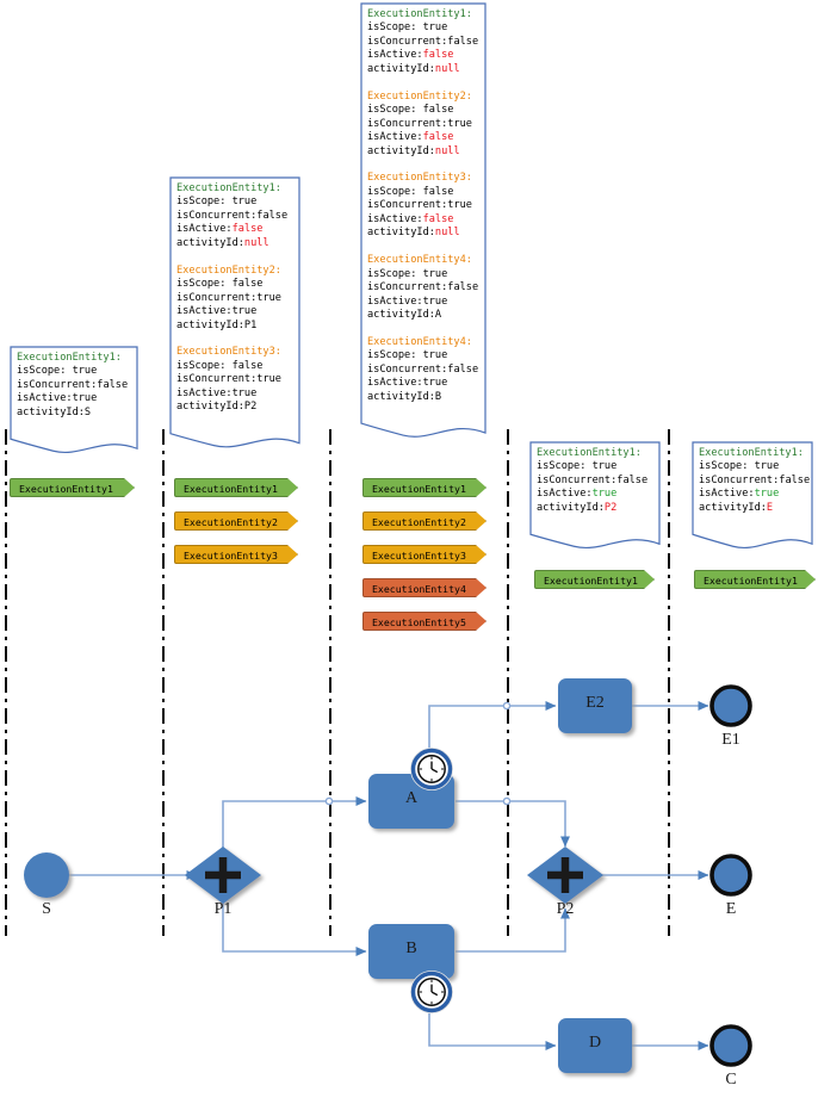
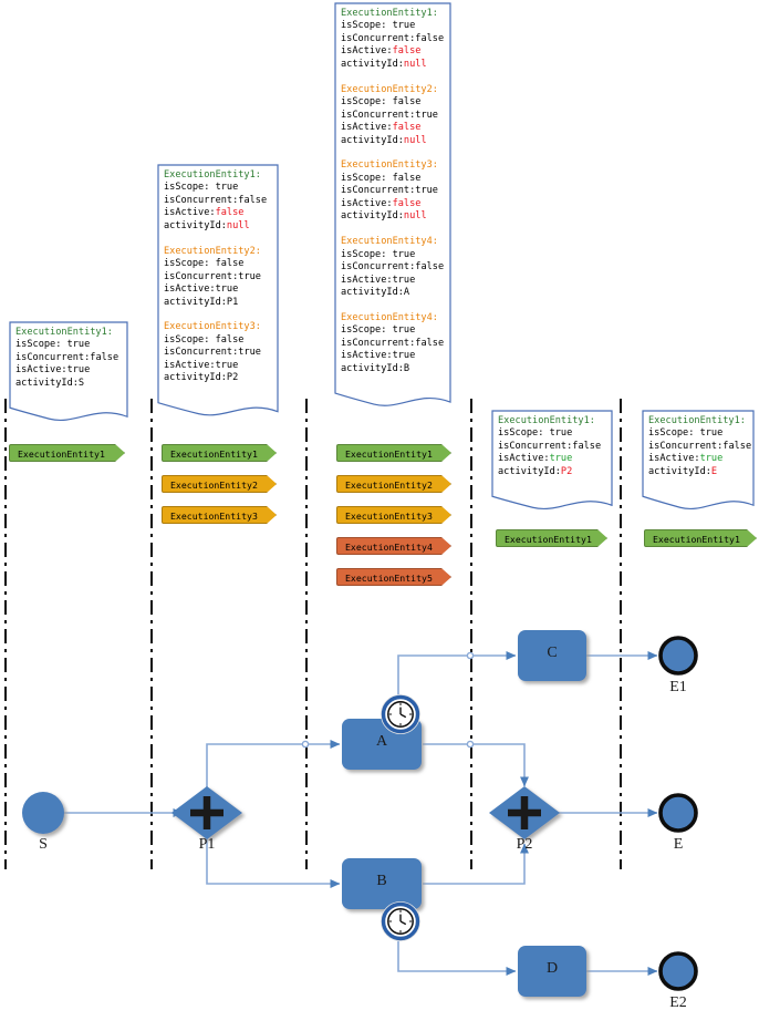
  ExecutionEntity1:
  isScope: true
  isConcurrent:false
  isActive:true
  activityId:S
  ExecutionEntity1
  ExecutionEntity1:
  isScope: true
  isConcurrent:false
  isActive:false
  activityId:null
  ExecutionEntity2:
  isScope: false
  isConcurrent:true
  isActive:true
  activityId:P1
  ExecutionEntity3:
  isScope: false
  isConcurrent:true
  isActive:true
  activityId:P2
  ExecutionEntity1
  ExecutionEntity2
  ExecutionEntity3
  ExecutionEntity1:
  isScope: true
  isConcurrent:false
  isActive:false
  activityId:null
  ExecutionEntity2:
  isScope: false
  isConcurrent:true
  isActive:false
  activityId:null
  ExecutionEntity3:
  isScope: false
  isConcurrent:true
  isActive:false
  activityId:null
  ExecutionEntity4:
  isScope: true
  isConcurrent:false
  isActive:true
  activityId:A
  ExecutionEntity4:
  isScope: true
  isConcurrent:false
  isActive:true
  activityId:B
  ExecutionEntity1
  ExecutionEntity2
  ExecutionEntity3
  ExecutionEntity4
  ExecutionEntity5
  ExecutionEntity1:
  isScope: true
  isConcurrent:false
  isActive:true
  activityId:P2
  ExecutionEntity1
  ExecutionEntity1:
  isScope: true
  isConcurrent:false
  isActive:true
  activityId:E
  ExecutionEntity1
  S
  P1
  A
  B
- E2
+ C
  D
  P2
  E
  E1
- C
+ E2
